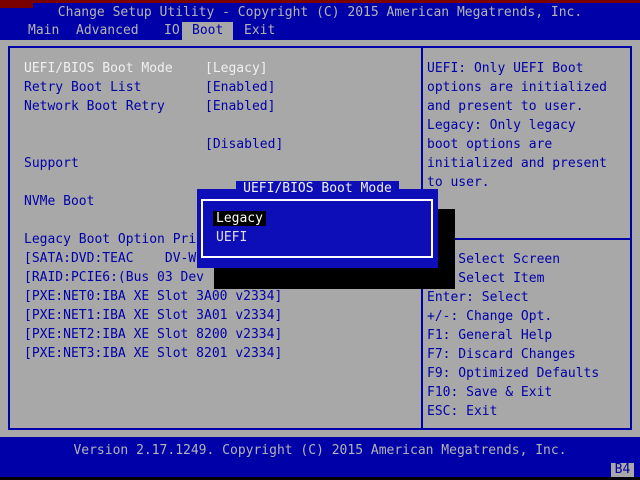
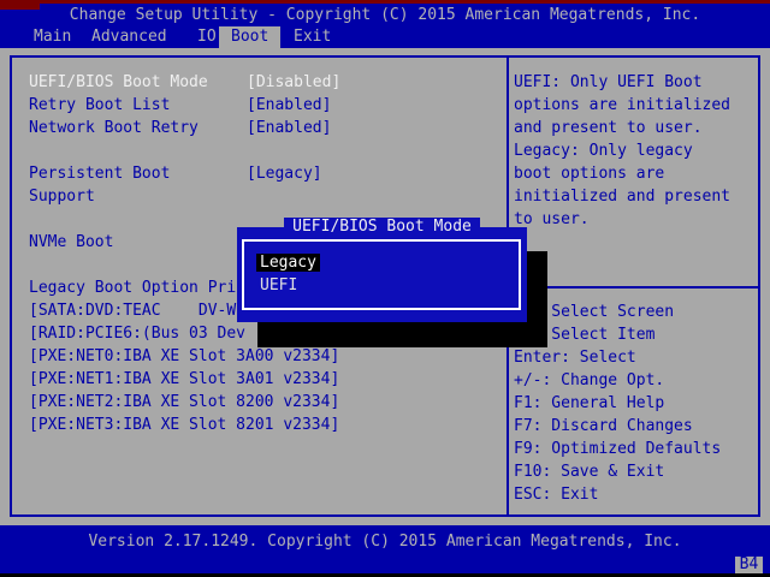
  Change Setup Utility - Copyright (C) 2015 American Megatrends, Inc.
  Main
  Advanced
  IO
  Boot
  Exit
  UEFI/BIOS Boot Mode
- [Legacy]
+ [Disabled]
  Retry Boot List
  [Enabled]
  Network Boot Retry
  [Enabled]
+ Persistent Boot
- [Disabled]
+ [Legacy]
  Support
  NVMe Boot
  Legacy Boot Option Pri
  [SATA:DVD:TEAC DV-W
  [RAID:PCIE6:(Bus 03 Dev
  [PXE:NET0:IBA XE Slot 3A00 v2334]
  [PXE:NET1:IBA XE Slot 3A01 v2334]
  [PXE:NET2:IBA XE Slot 8200 v2334]
  [PXE:NET3:IBA XE Slot 8201 v2334]
  UEFI: Only UEFI Boot
  options are initialized
  and present to user.
  Legacy: Only legacy
  boot options are
  initialized and present
  to user.
  Select Screen
  Select Item
  Enter: Select
  +/-: Change Opt.
  F1: General Help
  F7: Discard Changes
  F9: Optimized Defaults
  F10: Save & Exit
  ESC: Exit
  UEFI/BIOS Boot Mode
  Legacy
  UEFI
  Version 2.17.1249. Copyright (C) 2015 American Megatrends, Inc.
  B4
